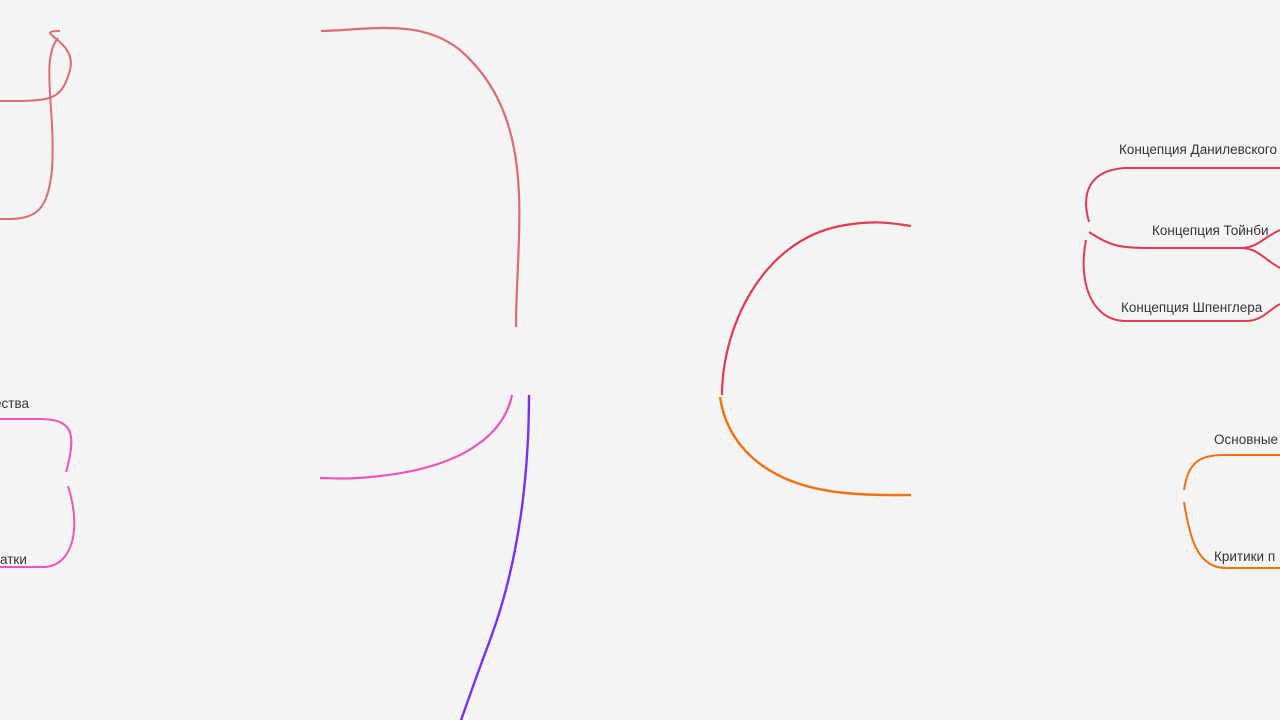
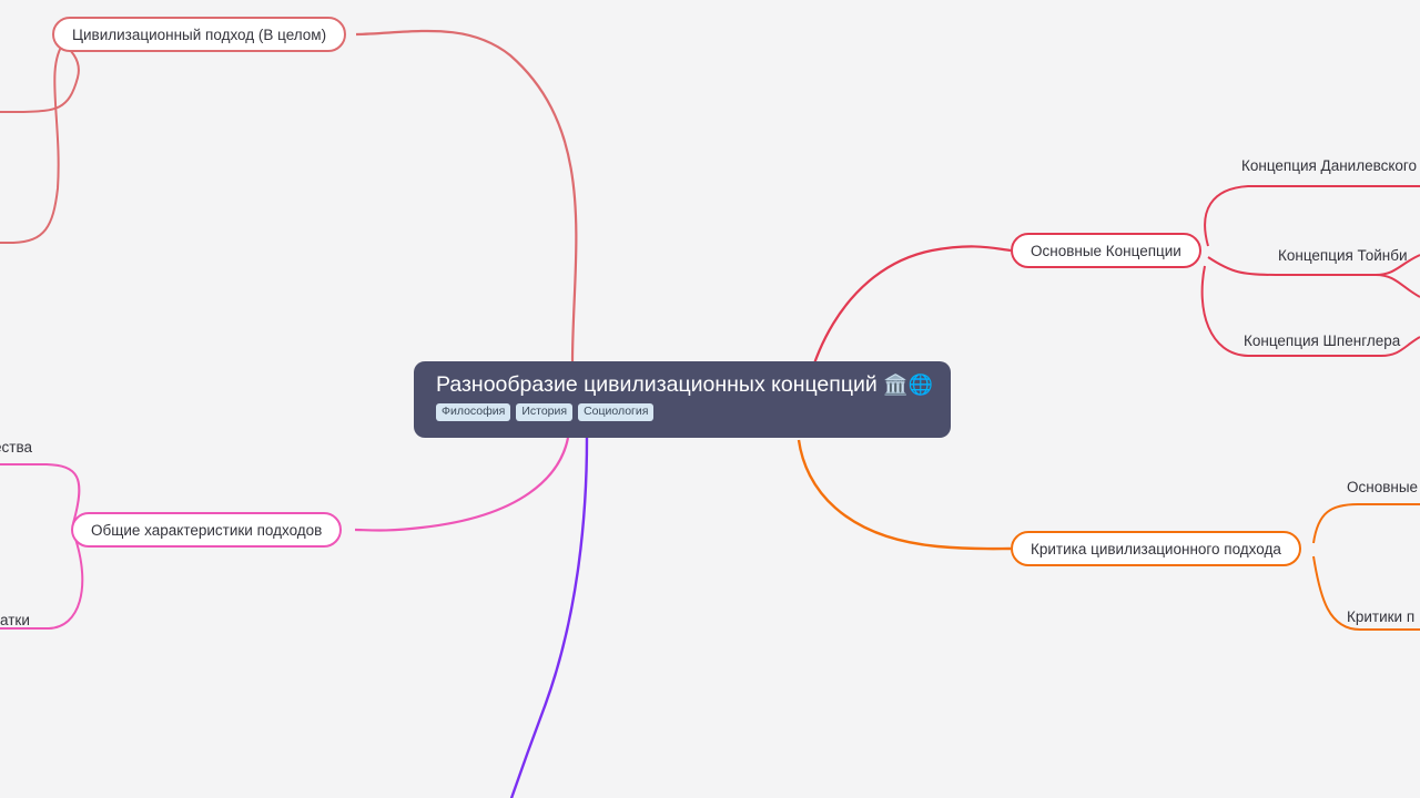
+ Разнообразие цивилизационных концепций 🏛️🌐
+ Философия
+ История
+ Социология
+ Цивилизационный подход (В целом)
+ Основные Концепции
+ Критика цивилизационного подхода
+ Общие характеристики подходов
  Концепция Данилевского
  Концепция Тойнби
  Концепция Шпенглера
  Основные
  Критики п
  ства
  атки
